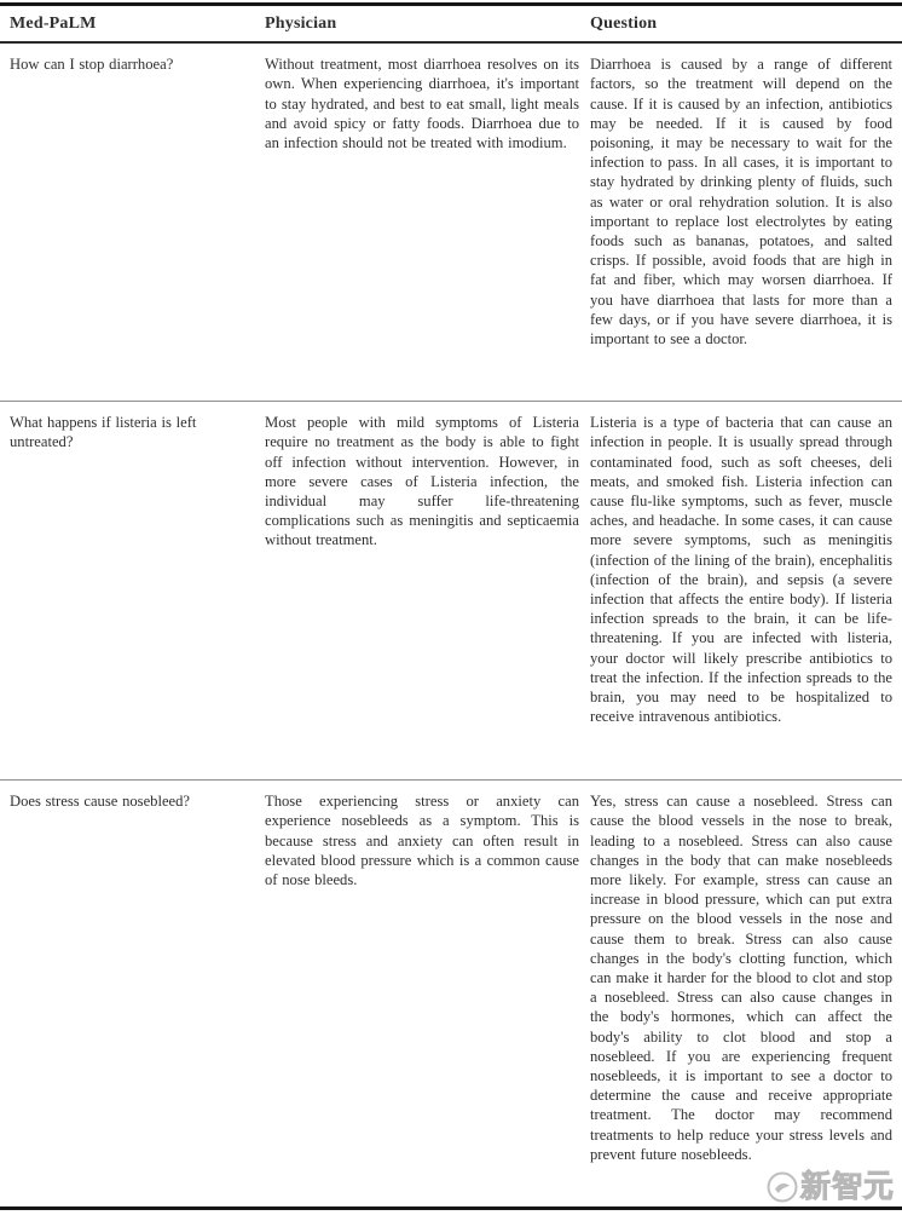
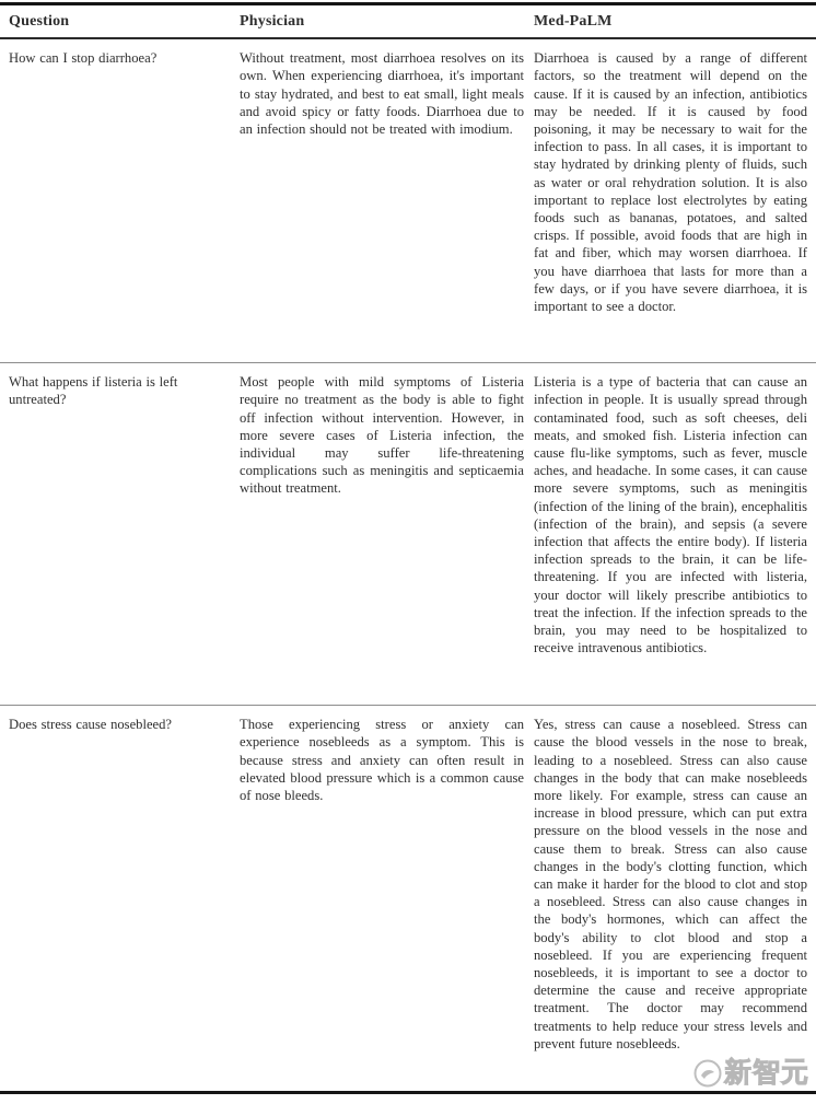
- Med-PaLM
+ Question
  Physician
- Question
+ Med-PaLM
  How can I stop diarrhoea?
  Without treatment, most diarrhoea resolves on its own. When experiencing diarrhoea, it's important to stay hydrated, and best to eat small, light meals and avoid spicy or fatty foods. Diarrhoea due to an infection should not be treated with imodium.
  Diarrhoea is caused by a range of different factors, so the treatment will depend on the cause. If it is caused by an infection, antibiotics may be needed. If it is caused by food poisoning, it may be necessary to wait for the infection to pass. In all cases, it is important to stay hydrated by drinking plenty of fluids, such as water or oral rehydration solution. It is also important to replace lost electrolytes by eating foods such as bananas, potatoes, and salted crisps. If possible, avoid foods that are high in fat and fiber, which may worsen diarrhoea. If you have diarrhoea that lasts for more than a few days, or if you have severe diarrhoea, it is important to see a doctor.
  What happens if listeria is left untreated?
  Most people with mild symptoms of Listeria require no treatment as the body is able to fight off infection without intervention. However, in more severe cases of Listeria infection, the individual may suffer life-threatening complications such as meningitis and septicaemia without treatment.
  Listeria is a type of bacteria that can cause an infection in people. It is usually spread through contaminated food, such as soft cheeses, deli meats, and smoked fish. Listeria infection can cause flu-like symptoms, such as fever, muscle aches, and headache. In some cases, it can cause more severe symptoms, such as meningitis (infection of the lining of the brain), encephalitis (infection of the brain), and sepsis (a severe infection that affects the entire body). If listeria infection spreads to the brain, it can be life-threatening. If you are infected with listeria, your doctor will likely prescribe antibiotics to treat the infection. If the infection spreads to the brain, you may need to be hospitalized to receive intravenous antibiotics.
  Does stress cause nosebleed?
  Those experiencing stress or anxiety can experience nosebleeds as a symptom. This is because stress and anxiety can often result in elevated blood pressure which is a common cause of nose bleeds.
  Yes, stress can cause a nosebleed. Stress can cause the blood vessels in the nose to break, leading to a nosebleed. Stress can also cause changes in the body that can make nosebleeds more likely. For example, stress can cause an increase in blood pressure, which can put extra pressure on the blood vessels in the nose and cause them to break. Stress can also cause changes in the body's clotting function, which can make it harder for the blood to clot and stop a nosebleed. Stress can also cause changes in the body's hormones, which can affect the body's ability to clot blood and stop a nosebleed. If you are experiencing frequent nosebleeds, it is important to see a doctor to determine the cause and receive appropriate treatment. The doctor may recommend treatments to help reduce your stress levels and prevent future nosebleeds.
  新智元
